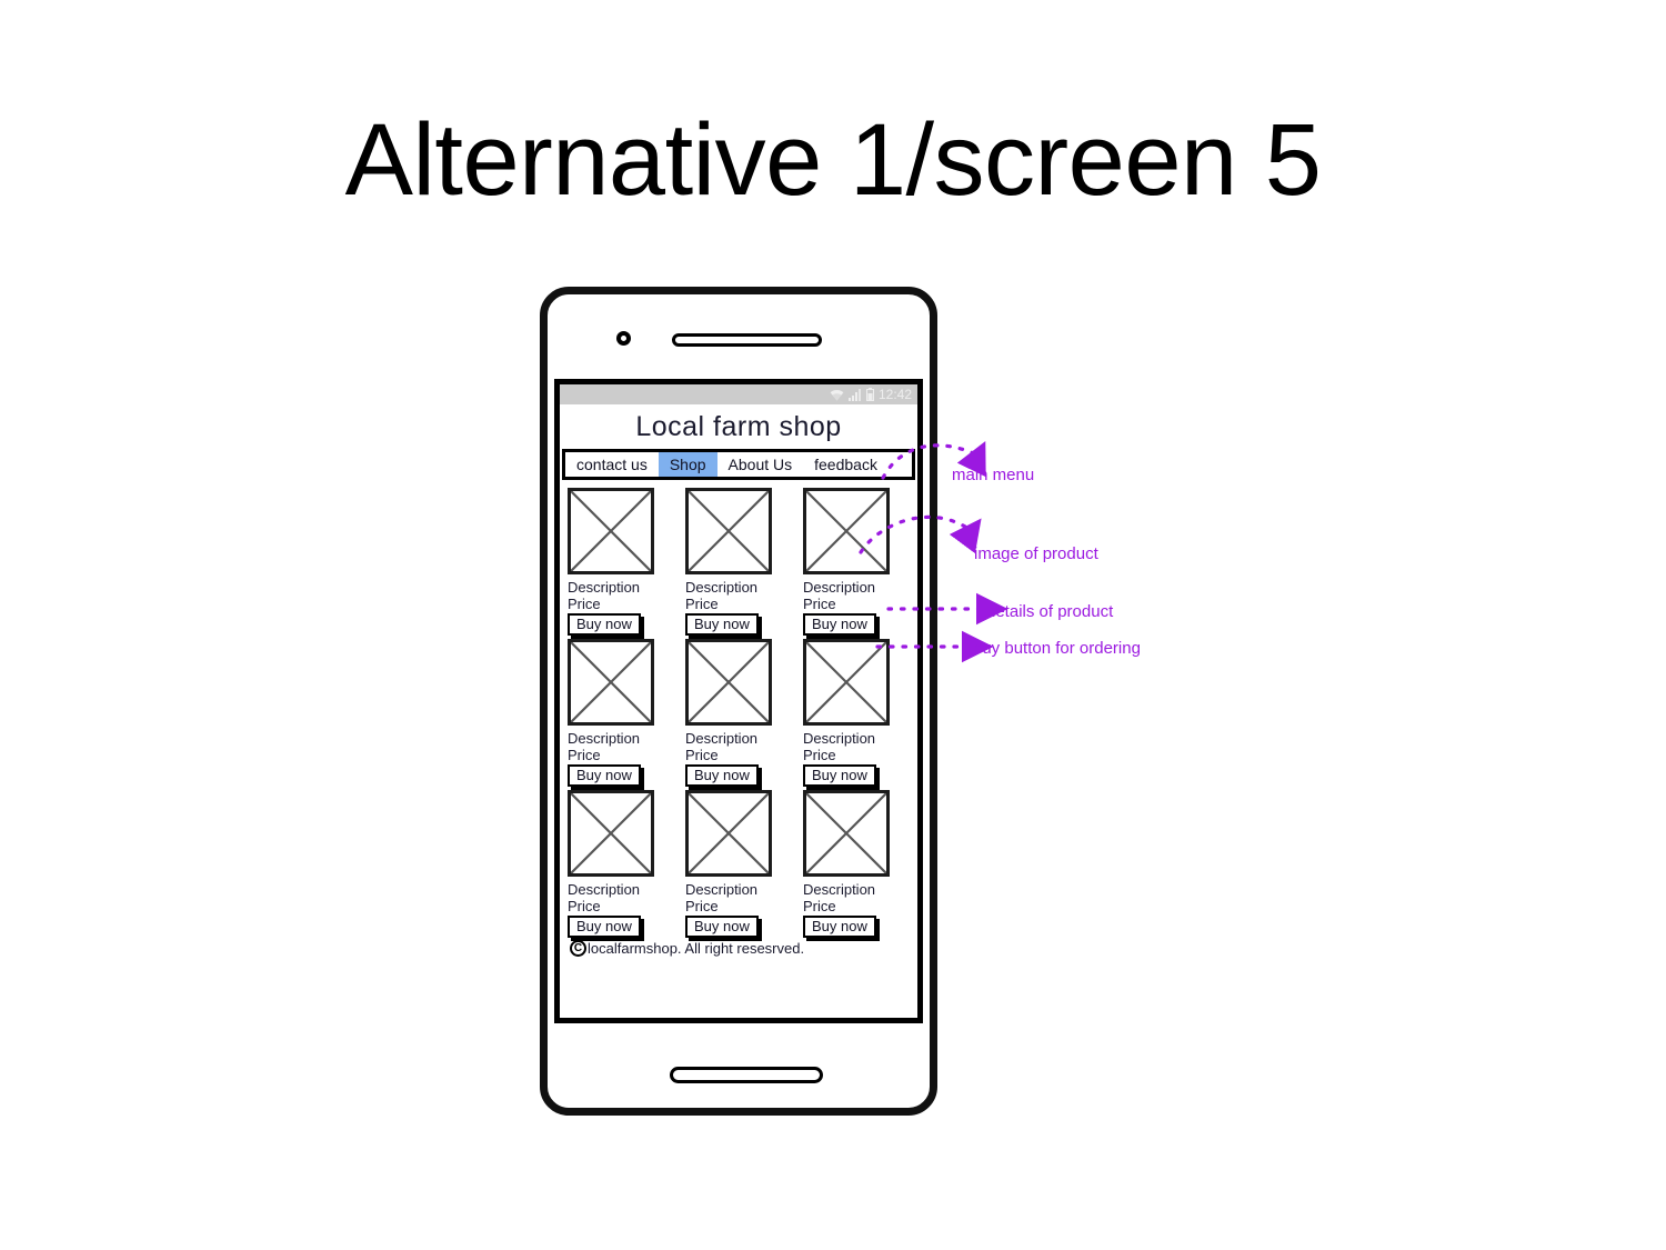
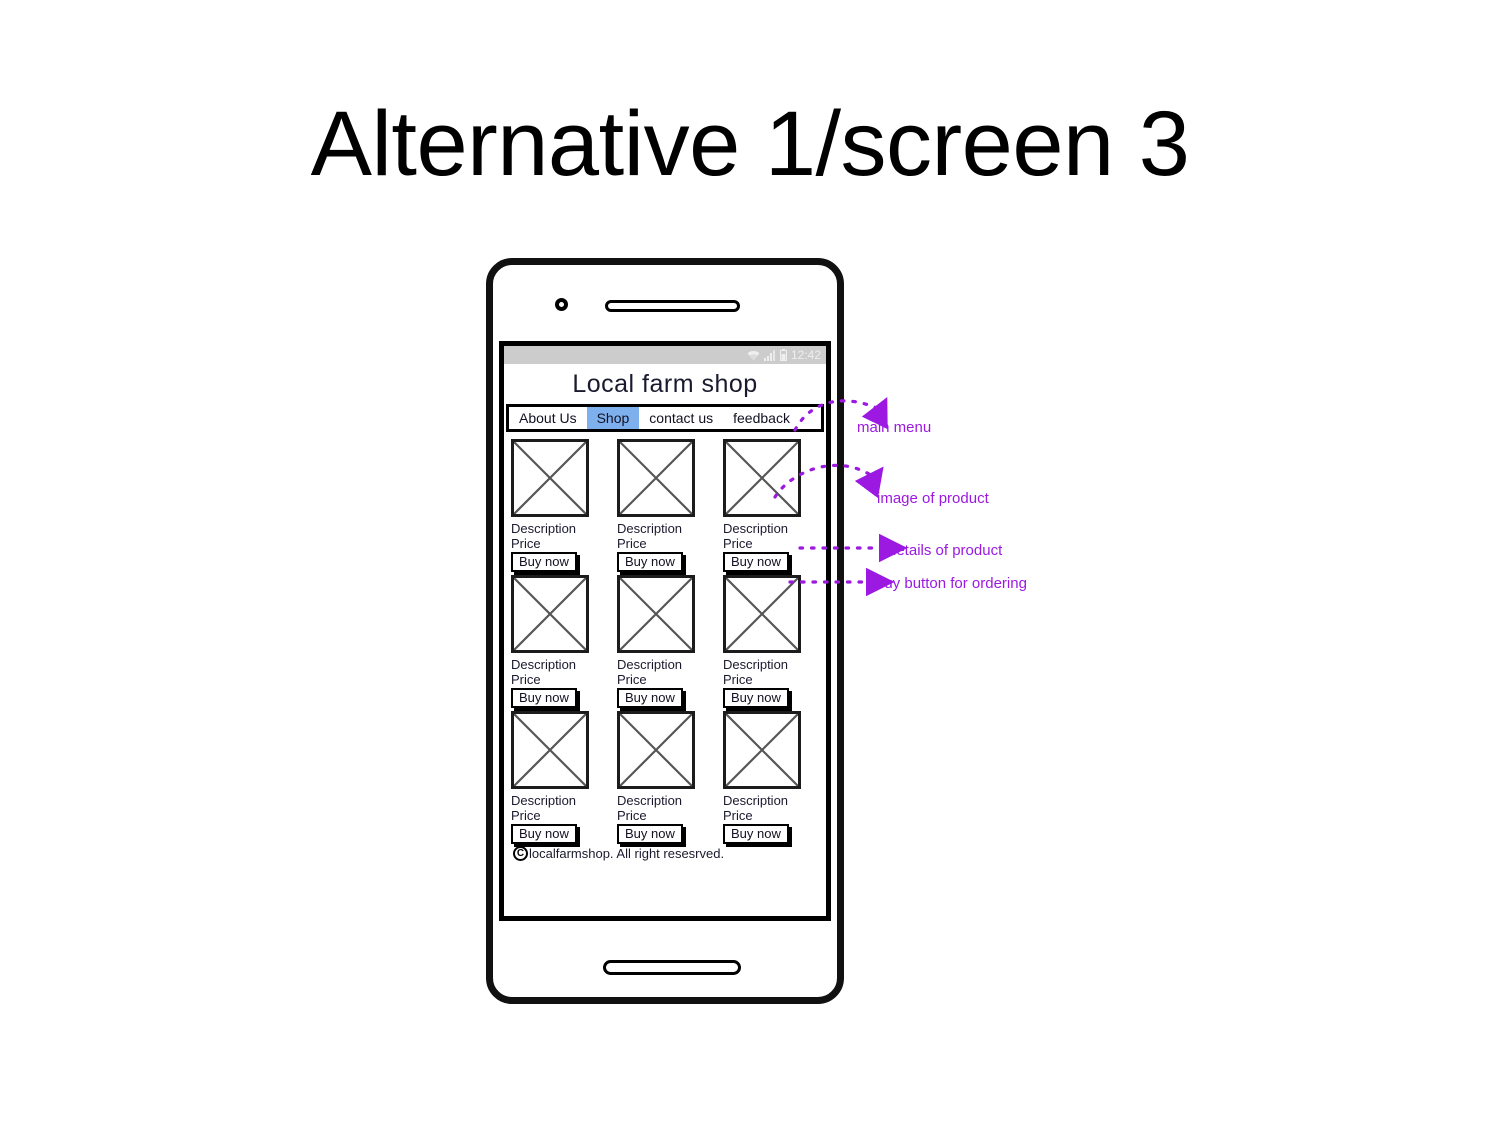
- Alternative 1/screen 5
+ Alternative 1/screen 3
  12:42
  Local farm shop
- contact us
+ About Us
  Shop
- About Us
+ contact us
  feedback
  Description
  Price
  Buy now
  Description
  Price
  Buy now
  Description
  Price
  Buy now
  Description
  Price
  Buy now
  Description
  Price
  Buy now
  Description
  Price
  Buy now
  Description
  Price
  Buy now
  Description
  Price
  Buy now
  Description
  Price
  Buy now
  C
  localfarmshop. All right resesrved.
  main menu
  image of product
  details of product
  buy button for ordering
